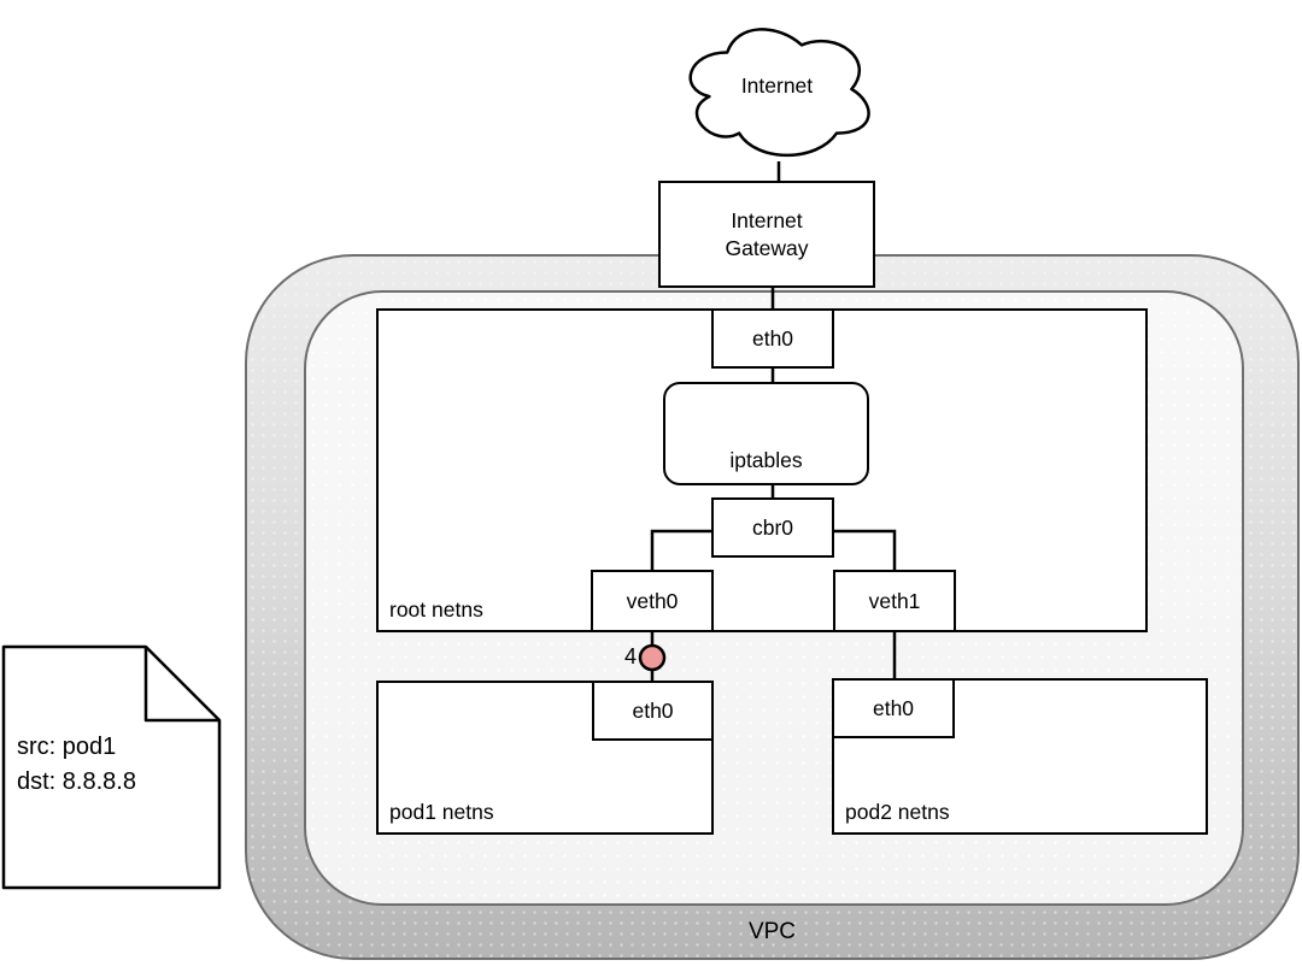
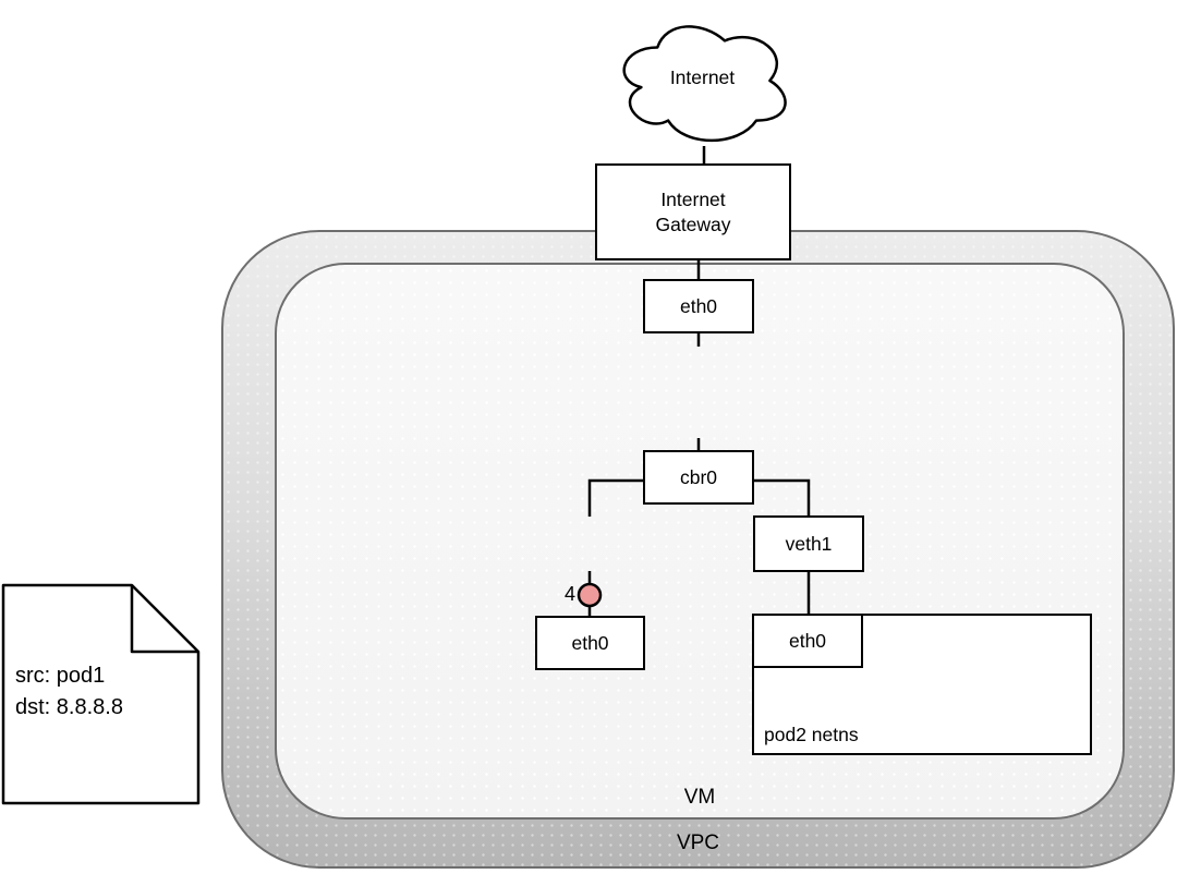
- root netns
- pod1 netns
  pod2 netns
  Internet
  Gateway
  eth0
- iptables
  cbr0
- veth0
  veth1
  eth0
  eth0
  Internet
+ VM
  VPC
  4
  src: pod1
  dst: 8.8.8.8
